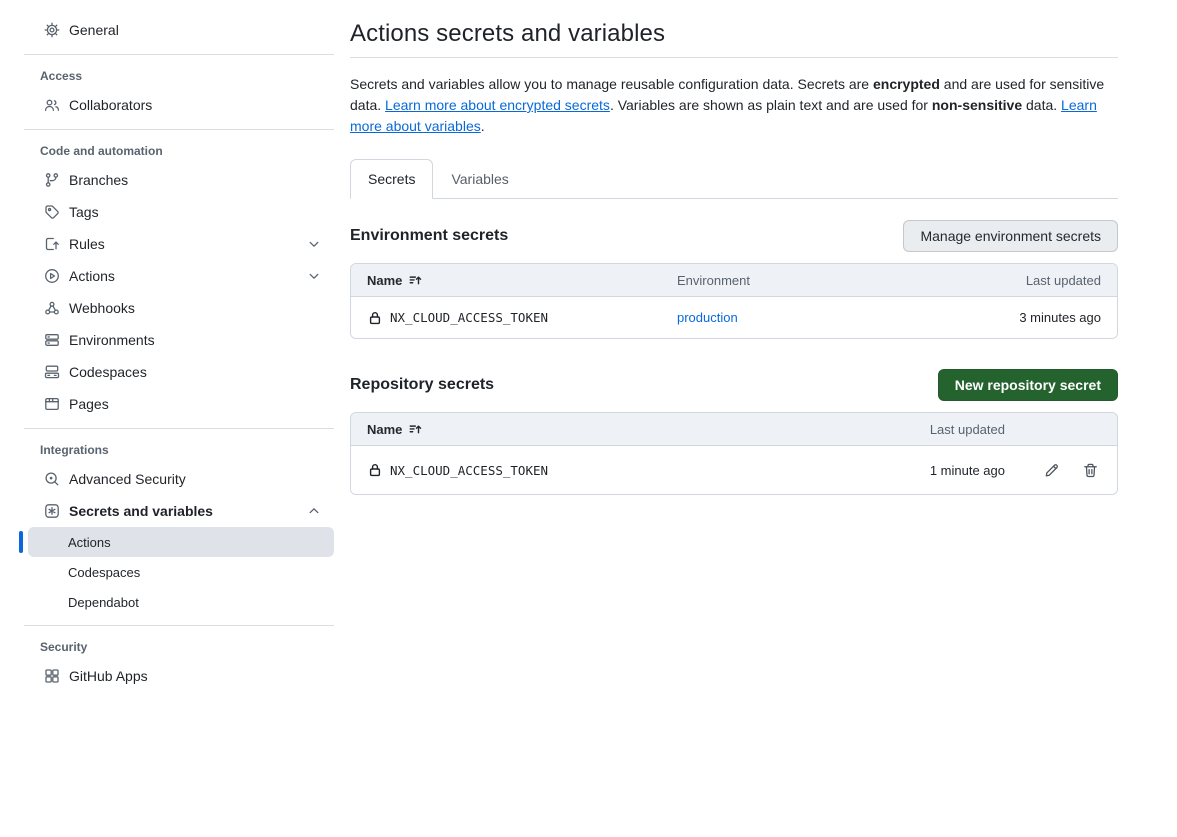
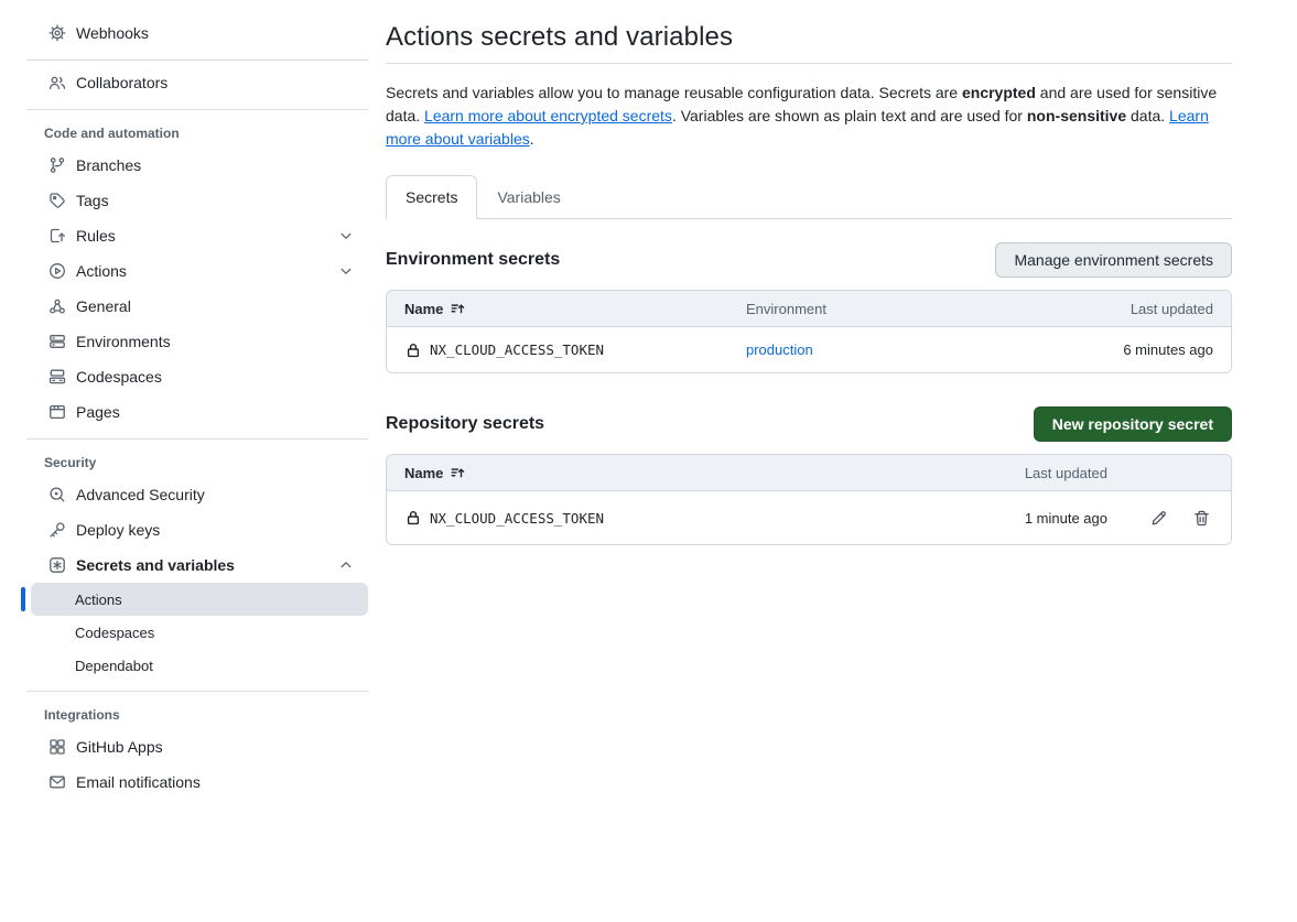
- General
+ Webhooks
- Access
  Collaborators
  Code and automation
  Branches
  Tags
  Rules
  Actions
- Webhooks
+ General
  Environments
  Codespaces
  Pages
- Integrations
+ Security
  Advanced Security
+ Deploy keys
  Secrets and variables
  Actions
  Codespaces
  Dependabot
- Security
+ Integrations
  GitHub Apps
+ Email notifications
  Actions secrets and variables
  Secrets and variables allow you to manage reusable configuration data. Secrets are encrypted and are used for sensitive data. Learn more about encrypted secrets. Variables are shown as plain text and are used for non-sensitive data. Learn more about variables.
  Secrets
  Variables
  Environment secrets
  Manage environment secrets
  Name
  Environment
  Last updated
  NX_CLOUD_ACCESS_TOKEN
  production
- 3 minutes ago
+ 6 minutes ago
  Repository secrets
  New repository secret
  Name
  Last updated
  NX_CLOUD_ACCESS_TOKEN
  1 minute ago
